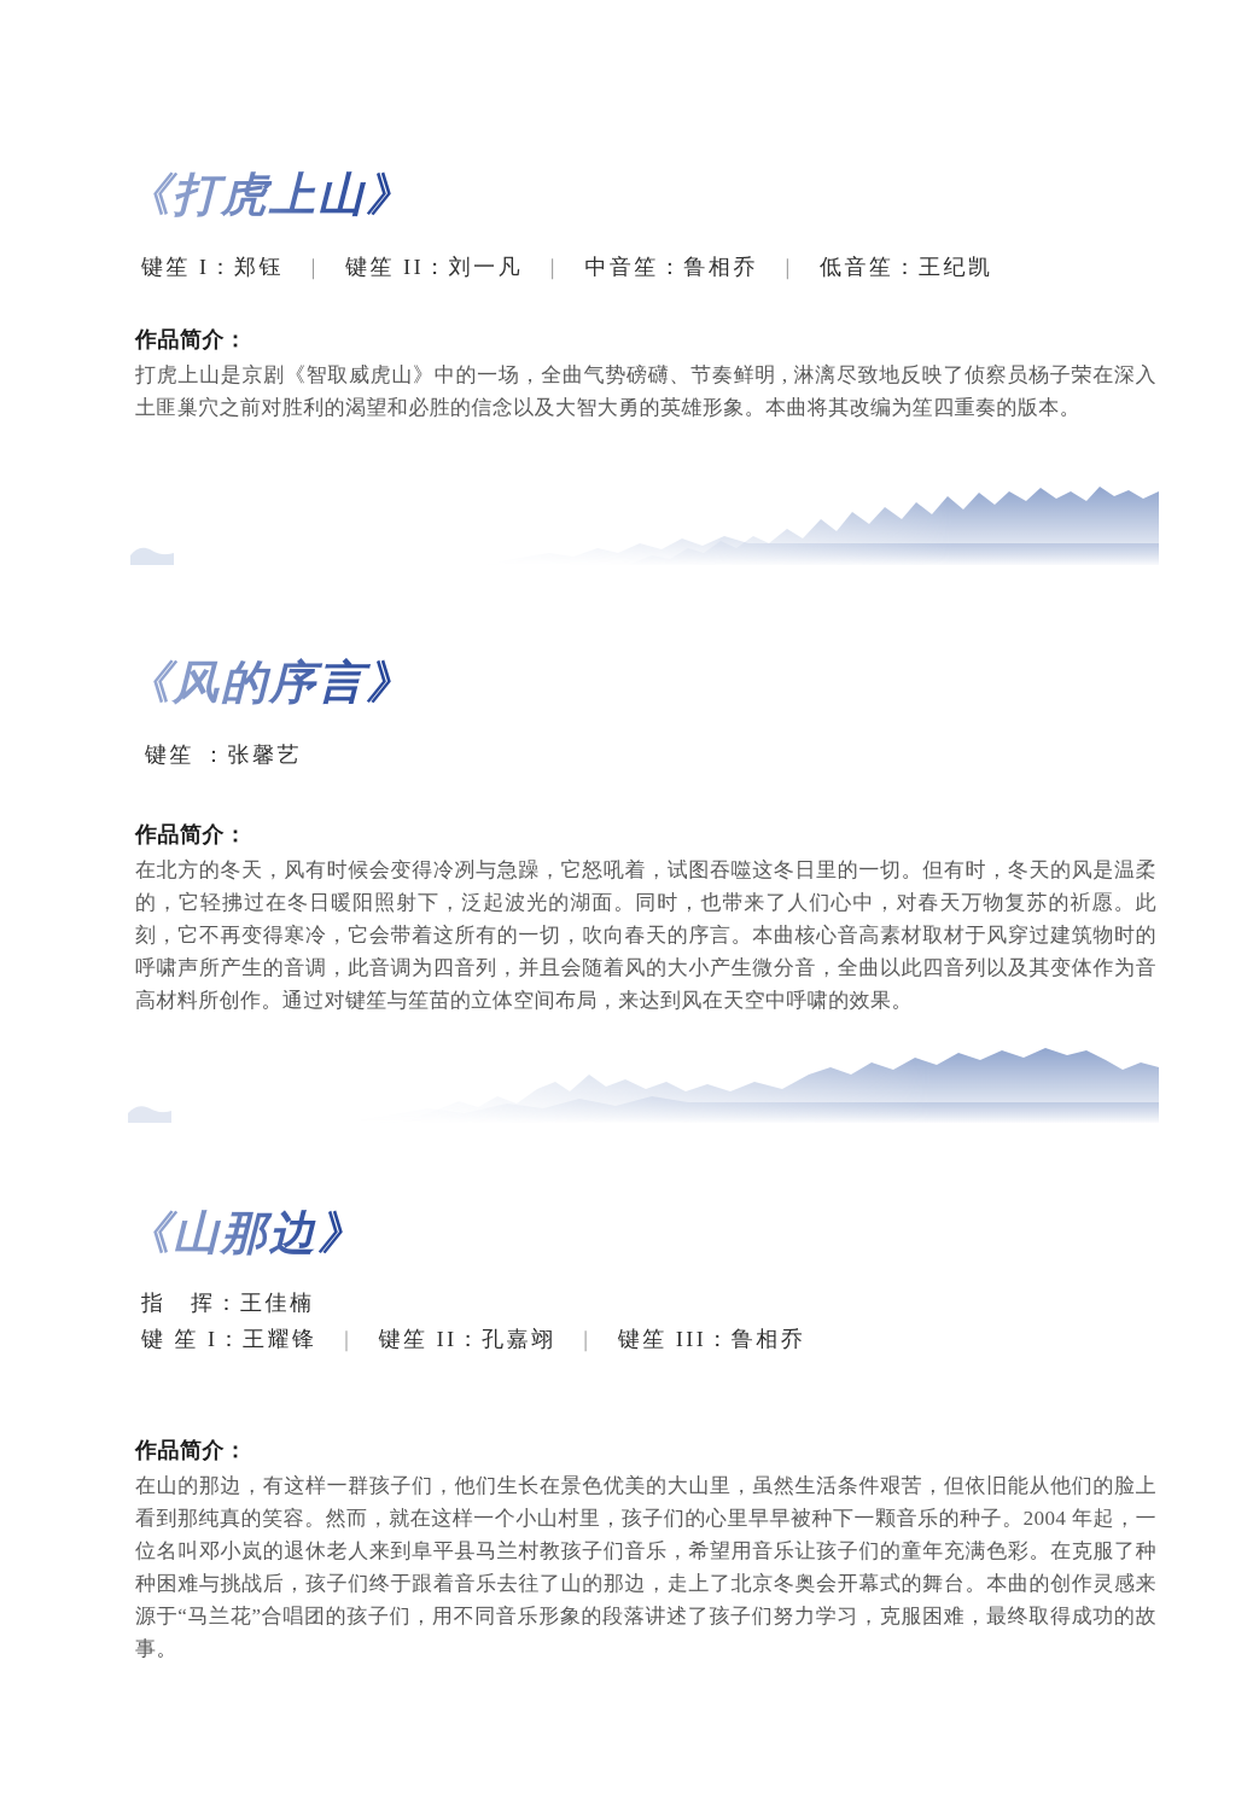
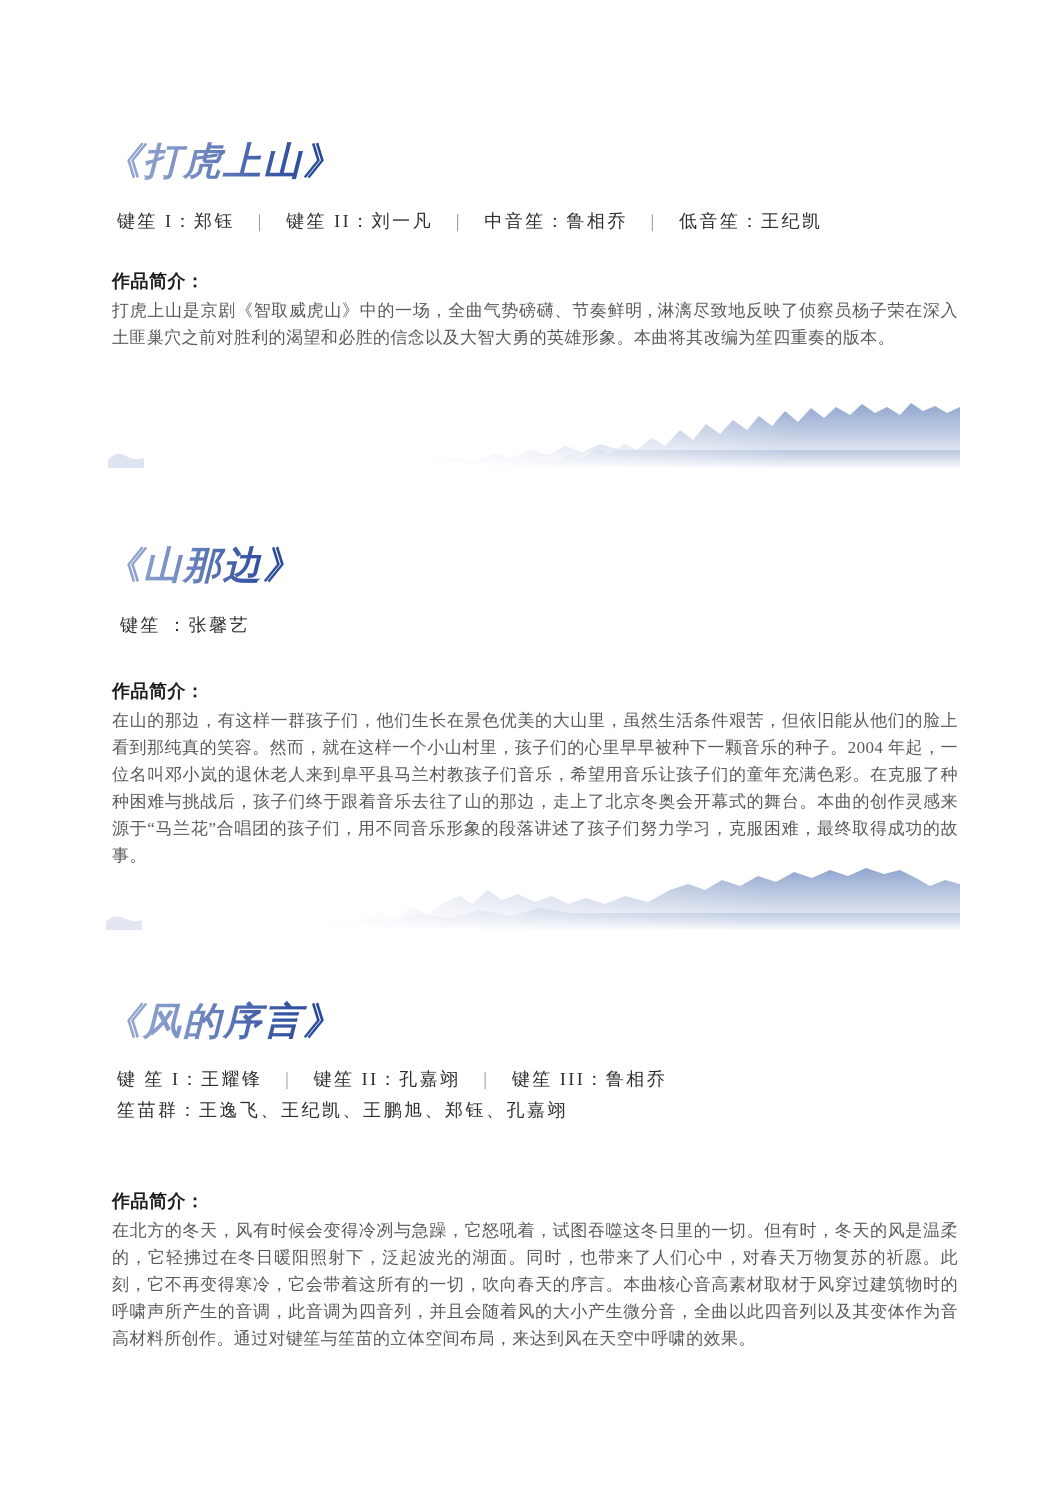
  《打虎上山》
  键笙 I：郑钰 ｜ 键笙 II：刘一凡 ｜ 中音笙：鲁相乔 ｜ 低音笙：王纪凯
  作品简介：
  打虎上山是京剧《智取威虎山》中的一场，全曲气势磅礴、节奏鲜明 , 淋漓尽致地反映了侦察员杨子荣在深入土匪巢穴之前对胜利的渴望和必胜的信念以及大智大勇的英雄形象。本曲将其改编为笙四重奏的版本。
- 《风的序言》
+ 《山那边》
  键笙 ：张馨艺
  作品简介：
- 在北方的冬天，风有时候会变得冷冽与急躁，它怒吼着，试图吞噬这冬日里的一切。但有时，冬天的风是温柔的，它轻拂过在冬日暖阳照射下，泛起波光的湖面。同时，也带来了人们心中，对春天万物复苏的祈愿。此刻，它不再变得寒冷，它会带着这所有的一切，吹向春天的序言。本曲核心音高素材取材于风穿过建筑物时的呼啸声所产生的音调，此音调为四音列，并且会随着风的大小产生微分音，全曲以此四音列以及其变体作为音高材料所创作。通过对键笙与笙苗的立体空间布局，来达到风在天空中呼啸的效果。
+ 在山的那边，有这样一群孩子们，他们生长在景色优美的大山里，虽然生活条件艰苦，但依旧能从他们的脸上看到那纯真的笑容。然而，就在这样一个小山村里，孩子们的心里早早被种下一颗音乐的种子。2004 年起，一位名叫邓小岚的退休老人来到阜平县马兰村教孩子们音乐，希望用音乐让孩子们的童年充满色彩。在克服了种种困难与挑战后，孩子们终于跟着音乐去往了山的那边，走上了北京冬奥会开幕式的舞台。本曲的创作灵感来源于“马兰花”合唱团的孩子们，用不同音乐形象的段落讲述了孩子们努力学习，克服困难，最终取得成功的故事。
- 《山那边》
+ 《风的序言》
- 指 挥：王佳楠
  键 笙 I：王耀锋 ｜ 键笙 II：孔嘉翊 ｜ 键笙 III：鲁相乔
+ 笙苗群：王逸飞、王纪凯、王鹏旭、郑钰、孔嘉翊
  作品简介：
- 在山的那边，有这样一群孩子们，他们生长在景色优美的大山里，虽然生活条件艰苦，但依旧能从他们的脸上看到那纯真的笑容。然而，就在这样一个小山村里，孩子们的心里早早被种下一颗音乐的种子。2004 年起，一位名叫邓小岚的退休老人来到阜平县马兰村教孩子们音乐，希望用音乐让孩子们的童年充满色彩。在克服了种种困难与挑战后，孩子们终于跟着音乐去往了山的那边，走上了北京冬奥会开幕式的舞台。本曲的创作灵感来源于“马兰花”合唱团的孩子们，用不同音乐形象的段落讲述了孩子们努力学习，克服困难，最终取得成功的故事。
+ 在北方的冬天，风有时候会变得冷冽与急躁，它怒吼着，试图吞噬这冬日里的一切。但有时，冬天的风是温柔的，它轻拂过在冬日暖阳照射下，泛起波光的湖面。同时，也带来了人们心中，对春天万物复苏的祈愿。此刻，它不再变得寒冷，它会带着这所有的一切，吹向春天的序言。本曲核心音高素材取材于风穿过建筑物时的呼啸声所产生的音调，此音调为四音列，并且会随着风的大小产生微分音，全曲以此四音列以及其变体作为音高材料所创作。通过对键笙与笙苗的立体空间布局，来达到风在天空中呼啸的效果。
